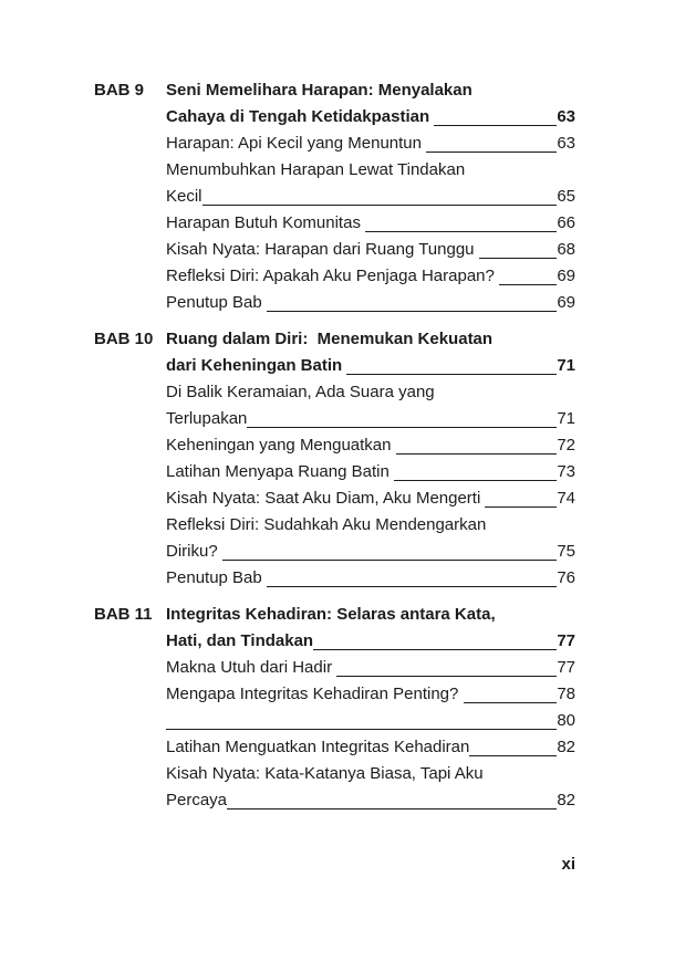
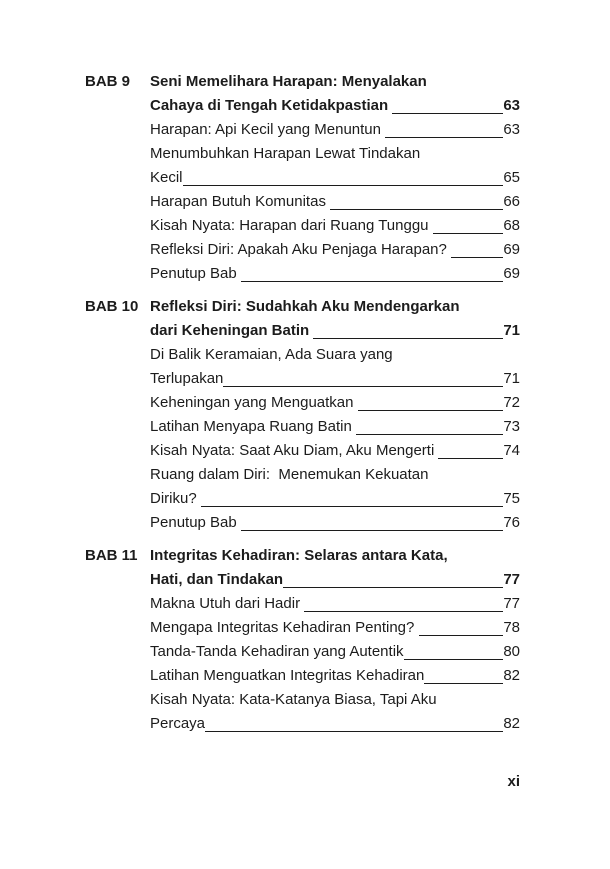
  BAB 9
  Seni Memelihara Harapan: Menyalakan
  Cahaya di Tengah Ketidakpastian
  63
  Harapan: Api Kecil yang Menuntun
  63
  Menumbuhkan Harapan Lewat Tindakan
  Kecil
  65
  Harapan Butuh Komunitas
  66
  Kisah Nyata: Harapan dari Ruang Tunggu
  68
  Refleksi Diri: Apakah Aku Penjaga Harapan?
  69
  Penutup Bab
  69
  BAB 10
- Ruang dalam Diri: Menemukan Kekuatan
+ Refleksi Diri: Sudahkah Aku Mendengarkan
  dari Keheningan Batin
  71
  Di Balik Keramaian, Ada Suara yang
  Terlupakan
  71
  Keheningan yang Menguatkan
  72
  Latihan Menyapa Ruang Batin
  73
  Kisah Nyata: Saat Aku Diam, Aku Mengerti
  74
- Refleksi Diri: Sudahkah Aku Mendengarkan
+ Ruang dalam Diri: Menemukan Kekuatan
  Diriku?
  75
  Penutup Bab
  76
  BAB 11
  Integritas Kehadiran: Selaras antara Kata,
  Hati, dan Tindakan
  77
  Makna Utuh dari Hadir
  77
  Mengapa Integritas Kehadiran Penting?
  78
+ Tanda-Tanda Kehadiran yang Autentik
  80
  Latihan Menguatkan Integritas Kehadiran
  82
  Kisah Nyata: Kata-Katanya Biasa, Tapi Aku
  Percaya
  82
  xi
